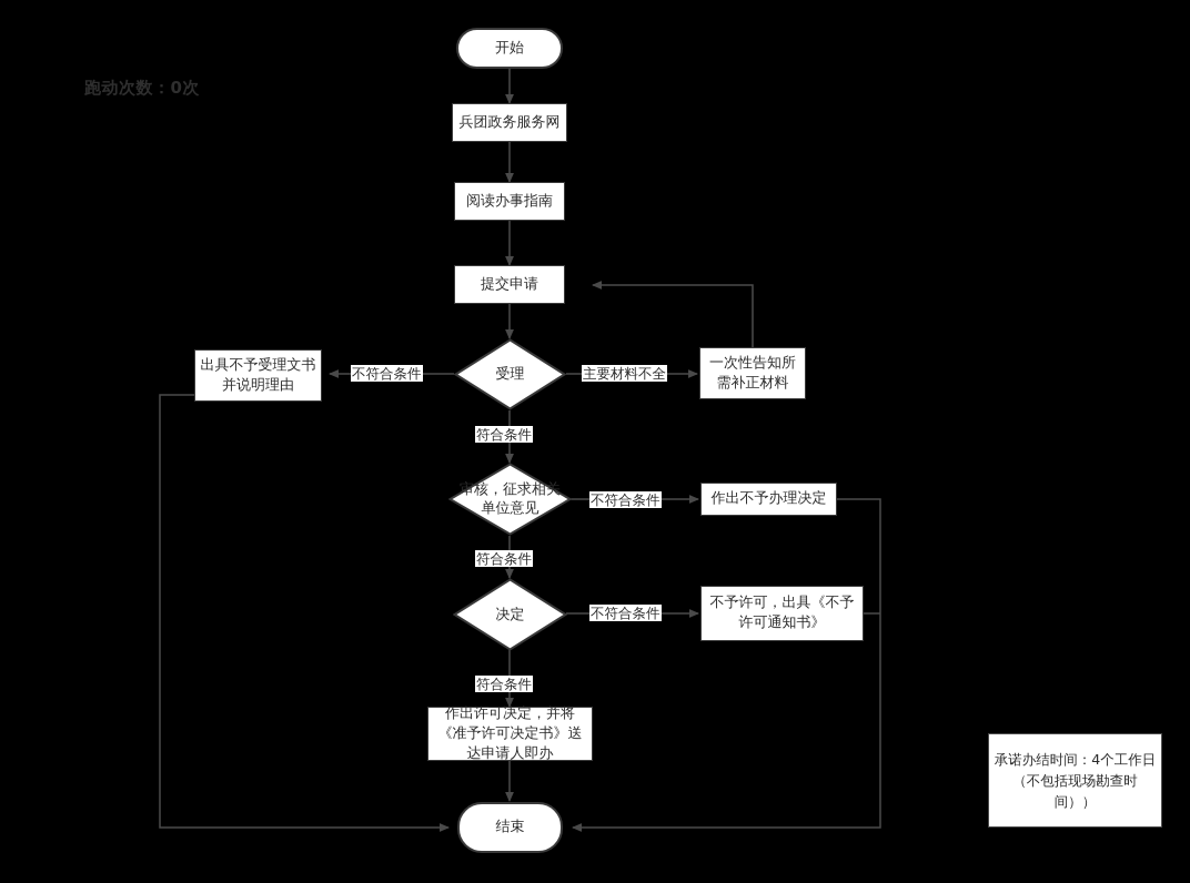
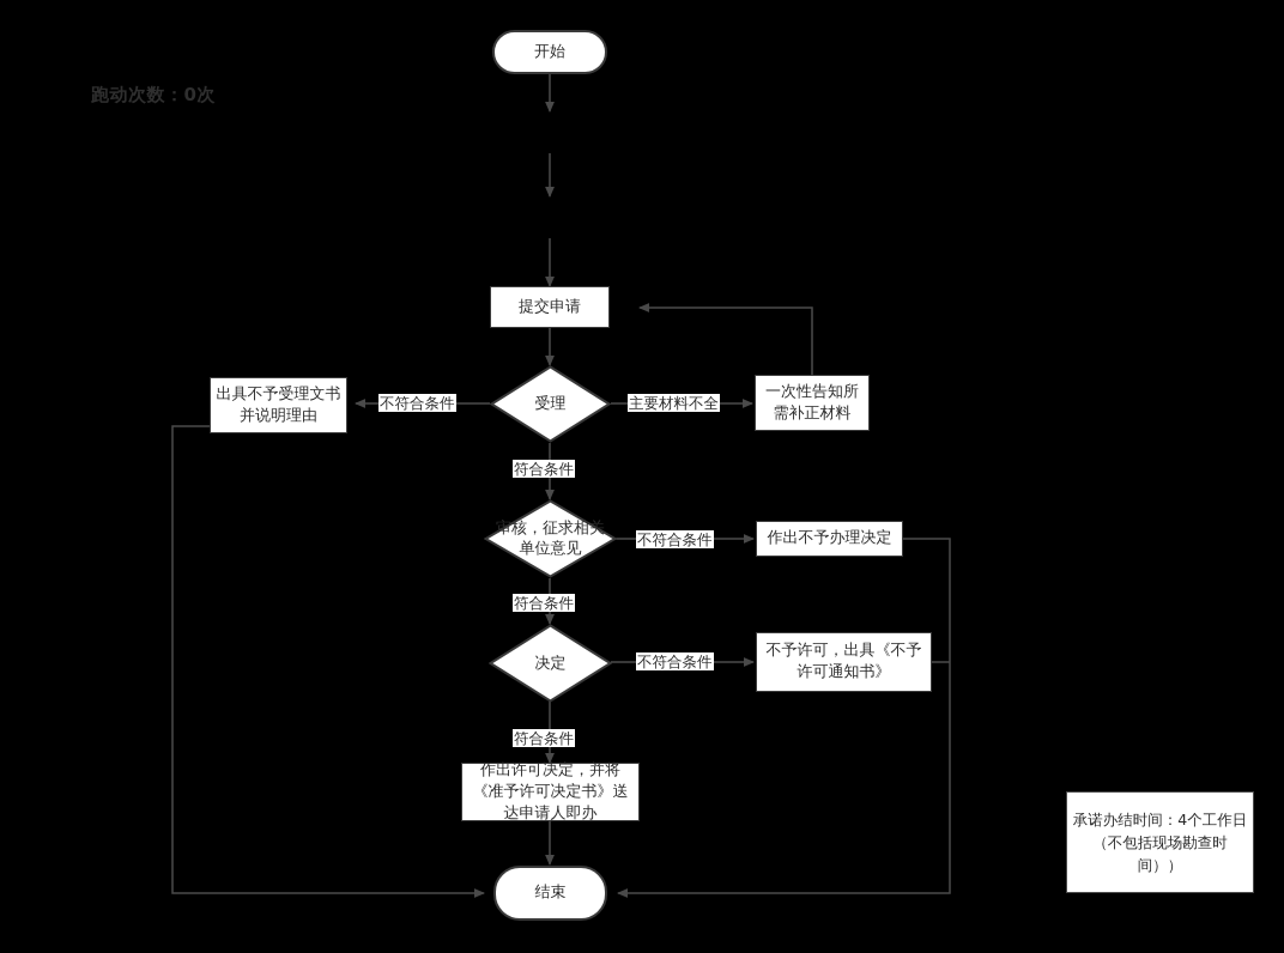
  跑动次数：0次
  开始
- 兵团政务服务网
- 阅读办事指南
  提交申请
  受理
  出具不予受理文书并说明理由
  一次性告知所需补正材料
  审核，征求相关单位意见
  作出不予办理决定
  决定
  不予许可，出具《不予许可通知书》
  作出许可决定，并将《准予许可决定书》送达申请人即办
  结束
  承诺办结时间：4个工作日（不包括现场勘查时间））
  不符合条件
  主要材料不全
  符合条件
  不符合条件
  符合条件
  不符合条件
  符合条件
